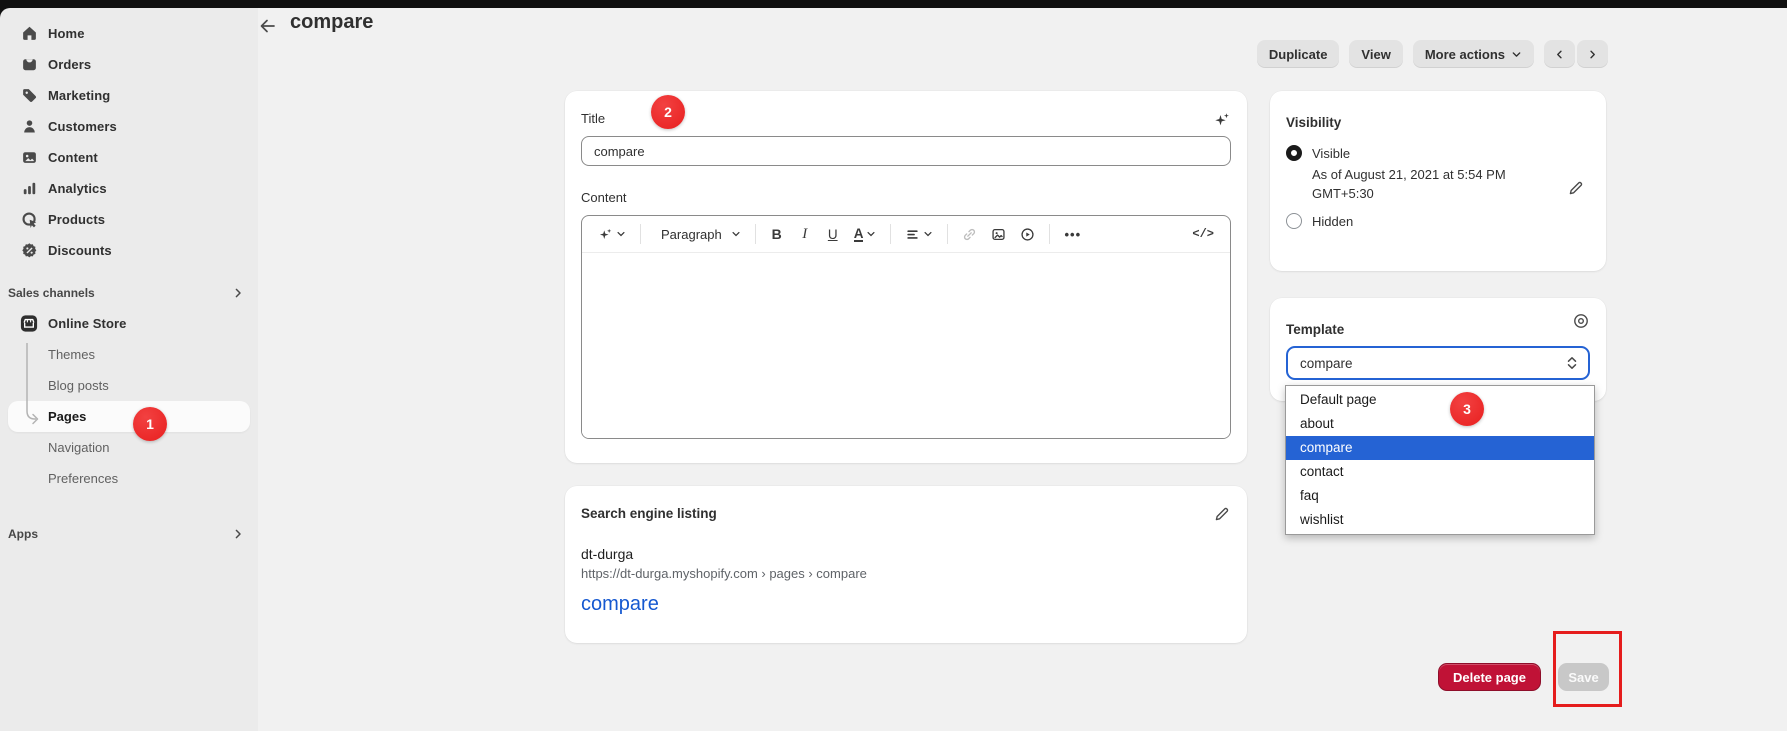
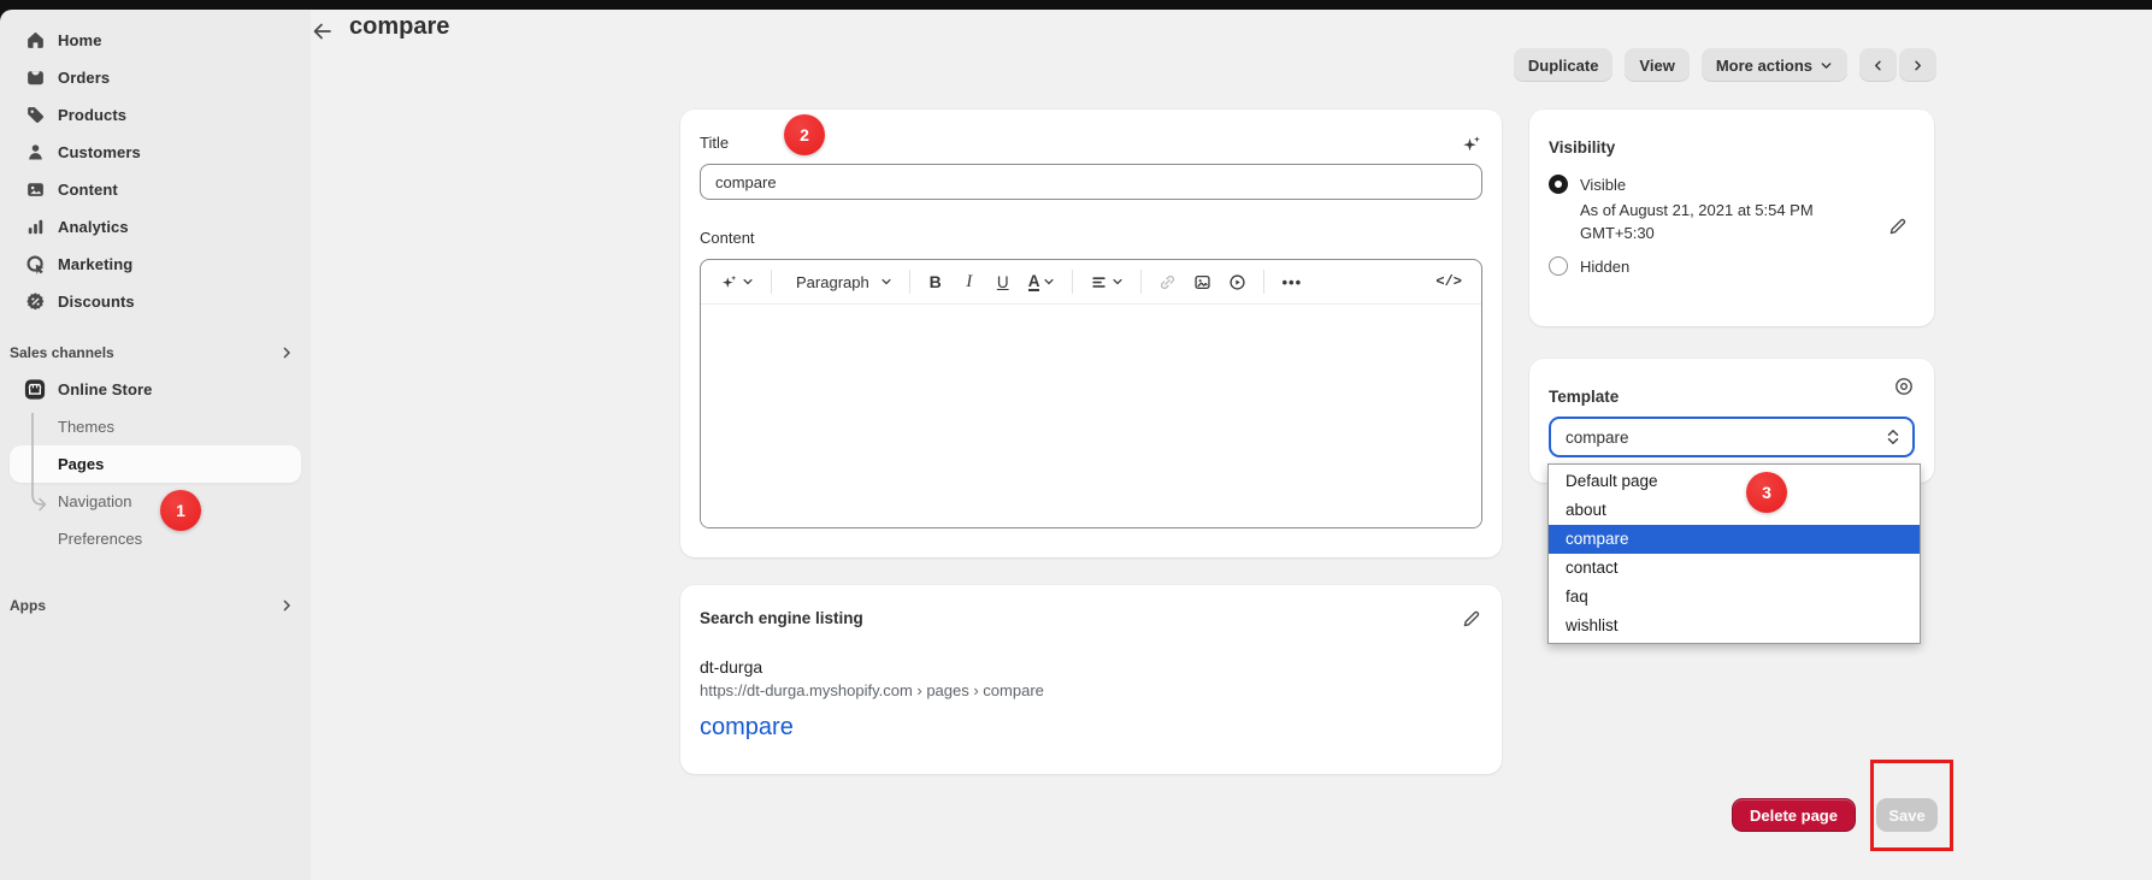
  Home
  Orders
- Marketing
+ Products
  Customers
  Content
  Analytics
- Products
+ Marketing
  Discounts
  Sales channels
  Online Store
  Themes
- Blog posts
  Pages
  Navigation
  Preferences
  Apps
  compare
  Duplicate
  View
  More actions
  Title
  compare
  Content
  Paragraph
  B
  I
  U
  A
  •••
  </>
  Search engine listing
  dt-durga
  https://dt-durga.myshopify.com › pages › compare
  compare
  Visibility
  Visible
  As of August 21, 2021 at 5:54 PM GMT+5:30
  Hidden
  Template
  compare
  Default page
  about
  compare
  contact
  faq
  wishlist
  Delete page
  Save
  1
  2
  3
